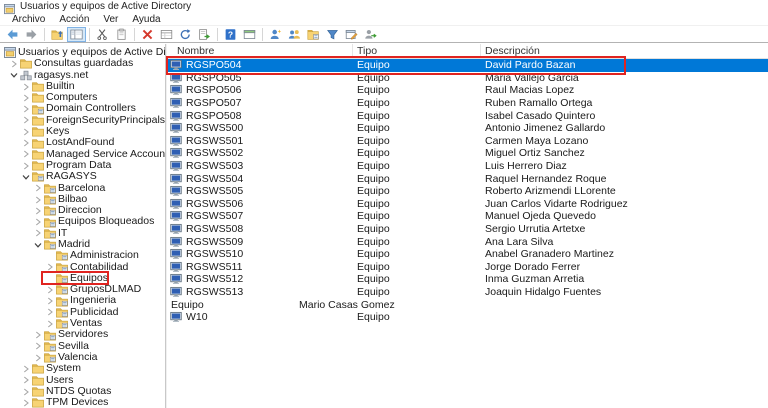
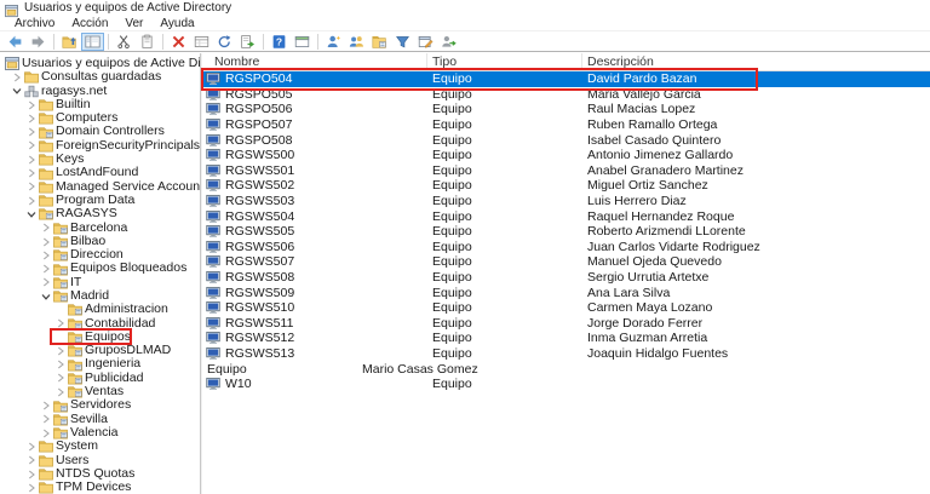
  Usuarios y equipos de Active Directory
  Archivo
  Acción
  Ver
  Ayuda
  ?
  Consultas guardadas
  ragasys.net
  Builtin
  Computers
  Domain Controllers
  ForeignSecurityPrincipals
  Keys
  LostAndFound
  Managed Service Accoun
  Program Data
  RAGASYS
  Barcelona
  Bilbao
  Direccion
  Equipos Bloqueados
  IT
  Madrid
  Administracion
  Contabilidad
  Equipos
  GruposDLMAD
  Ingenieria
  Publicidad
  Ventas
  Servidores
  Sevilla
  Valencia
  System
  Users
  NTDS Quotas
  TPM Devices
  Nombre
  Tipo
  Descripción
  RGSPO504
  Equipo
  David Pardo Bazan
  RGSPO505
  Equipo
  Maria Vallejo Garcia
  RGSPO506
  Equipo
  Raul Macias Lopez
  RGSPO507
  Equipo
  Ruben Ramallo Ortega
  RGSPO508
  Equipo
  Isabel Casado Quintero
  RGSWS500
  Equipo
  Antonio Jimenez Gallardo
  RGSWS501
  Equipo
- Carmen Maya Lozano
+ Anabel Granadero Martinez
  RGSWS502
  Equipo
  Miguel Ortiz Sanchez
  RGSWS503
  Equipo
  Luis Herrero Diaz
  RGSWS504
  Equipo
  Raquel Hernandez Roque
  RGSWS505
  Equipo
  Roberto Arizmendi LLorente
  RGSWS506
  Equipo
  Juan Carlos Vidarte Rodriguez
  RGSWS507
  Equipo
  Manuel Ojeda Quevedo
  RGSWS508
  Equipo
  Sergio Urrutia Artetxe
  RGSWS509
  Equipo
  Ana Lara Silva
  RGSWS510
  Equipo
- Anabel Granadero Martinez
+ Carmen Maya Lozano
  RGSWS511
  Equipo
  Jorge Dorado Ferrer
  RGSWS512
  Equipo
  Inma Guzman Arretia
  RGSWS513
  Equipo
  Joaquin Hidalgo Fuentes
  Equipo
  Mario Casas Gomez
  W10
  Equipo
